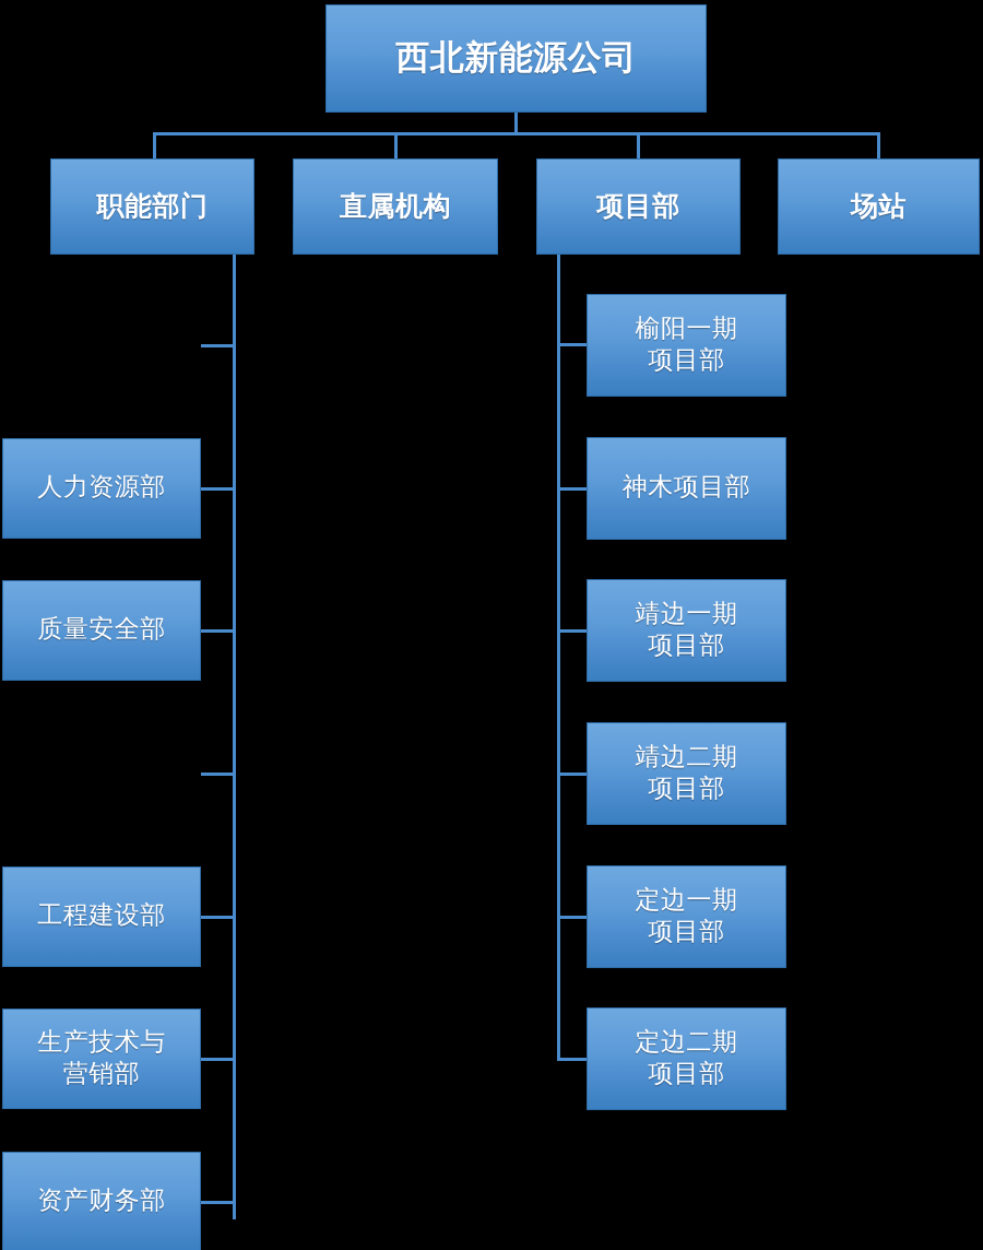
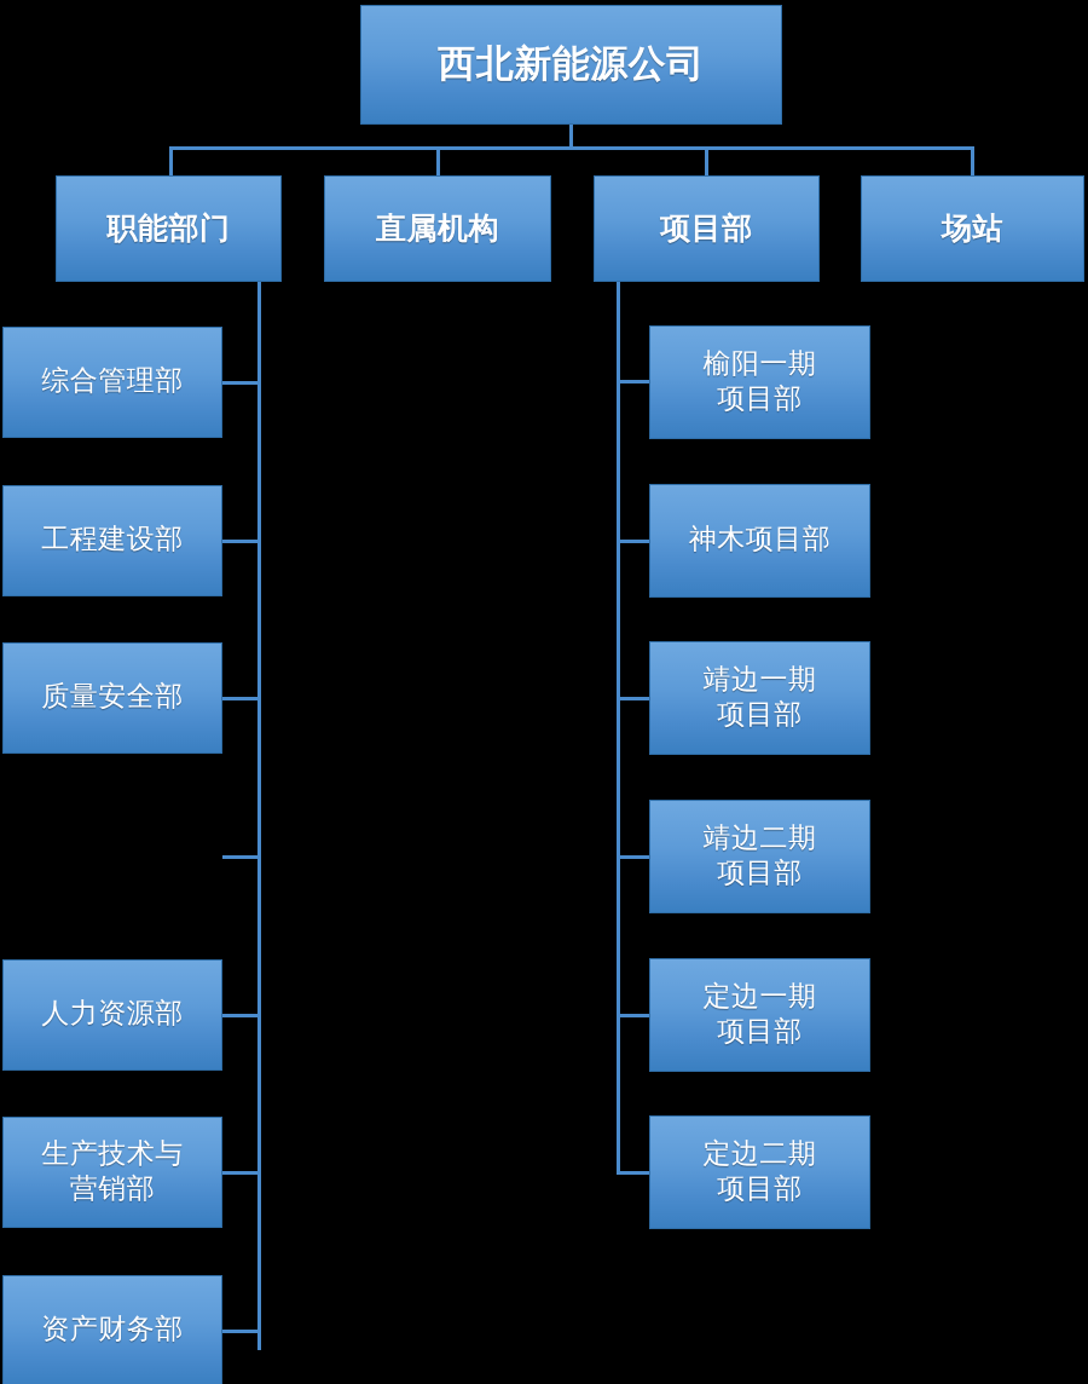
  西北新能源公司
  职能部门
  直属机构
  项目部
  场站
+ 综合管理部
- 人力资源部
+ 工程建设部
  质量安全部
- 工程建设部
+ 人力资源部
  生产技术与
  营销部
  资产财务部
  榆阳一期
  项目部
  神木项目部
  靖边一期
  项目部
  靖边二期
  项目部
  定边一期
  项目部
  定边二期
  项目部
